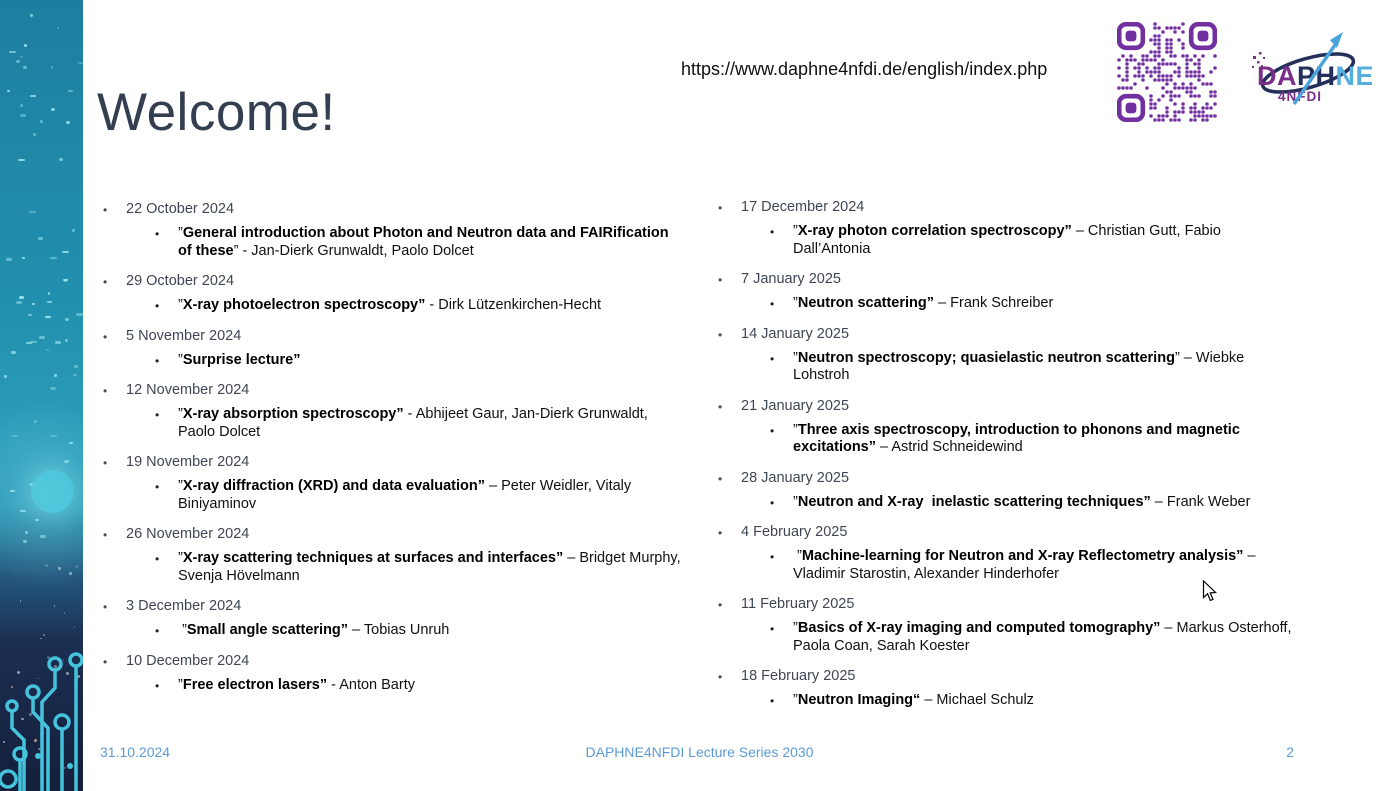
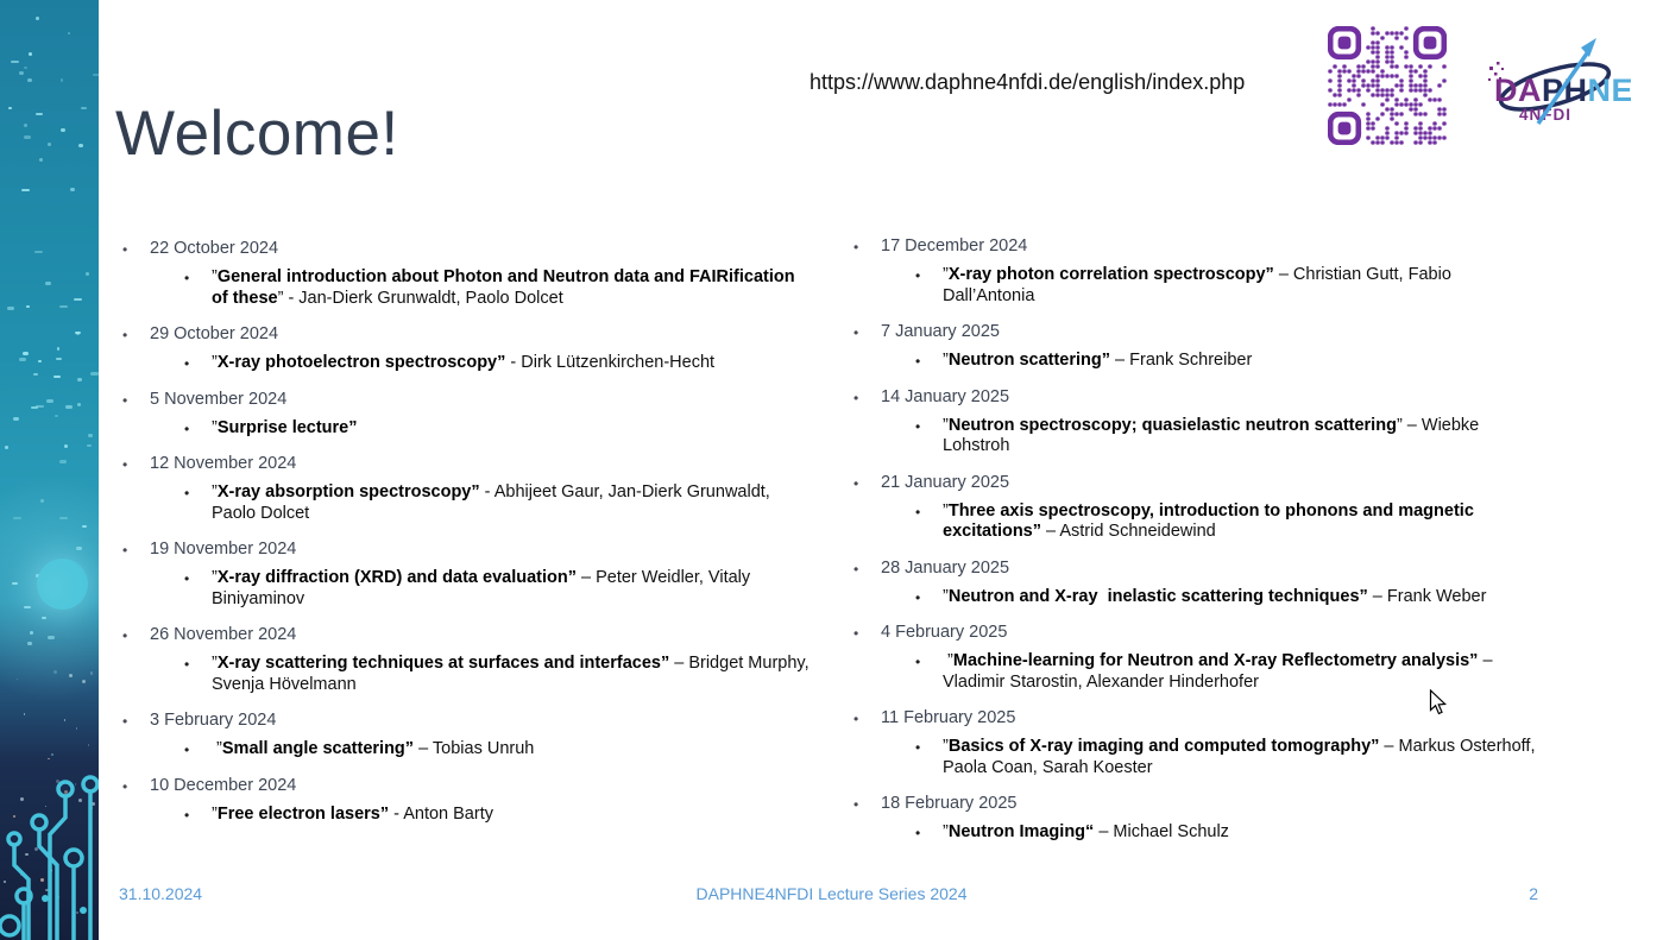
  Welcome!
  https://www.daphne4nfdi.de/english/index.php
  DAPHNE
  4NFDI
  22 October 2024
  ”General introduction about Photon and Neutron data and FAIRification of these” - Jan-Dierk Grunwaldt, Paolo Dolcet
  29 October 2024
  ”X-ray photoelectron spectroscopy” - Dirk Lützenkirchen-Hecht
  5 November 2024
  ”Surprise lecture”
  12 November 2024
  ”X-ray absorption spectroscopy” - Abhijeet Gaur, Jan-Dierk Grunwaldt, Paolo Dolcet
  19 November 2024
  ”X-ray diffraction (XRD) and data evaluation” – Peter Weidler, Vitaly Biniyaminov
  26 November 2024
  ”X-ray scattering techniques at surfaces and interfaces” – Bridget Murphy, Svenja Hövelmann
- 3 December 2024
+ 3 February 2024
  ”Small angle scattering” – Tobias Unruh
  10 December 2024
  ”Free electron lasers” - Anton Barty
  17 December 2024
  ”X-ray photon correlation spectroscopy” – Christian Gutt, Fabio Dall’Antonia
  7 January 2025
  ”Neutron scattering” – Frank Schreiber
  14 January 2025
  ”Neutron spectroscopy; quasielastic neutron scattering” – Wiebke Lohstroh
  21 January 2025
  ”Three axis spectroscopy, introduction to phonons and magnetic excitations” – Astrid Schneidewind
  28 January 2025
  ”Neutron and X-ray inelastic scattering techniques” – Frank Weber
  4 February 2025
  ”Machine-learning for Neutron and X-ray Reflectometry analysis” – Vladimir Starostin, Alexander Hinderhofer
  11 February 2025
  ”Basics of X-ray imaging and computed tomography” – Markus Osterhoff, Paola Coan, Sarah Koester
  18 February 2025
  ”Neutron Imaging“ – Michael Schulz
  31.10.2024
- DAPHNE4NFDI Lecture Series 2030
+ DAPHNE4NFDI Lecture Series 2024
  2
